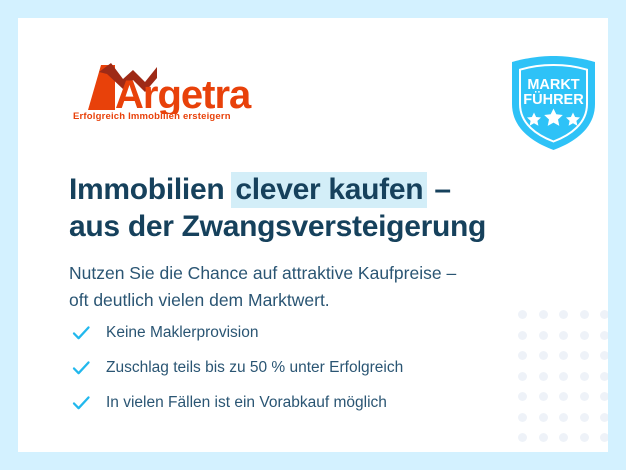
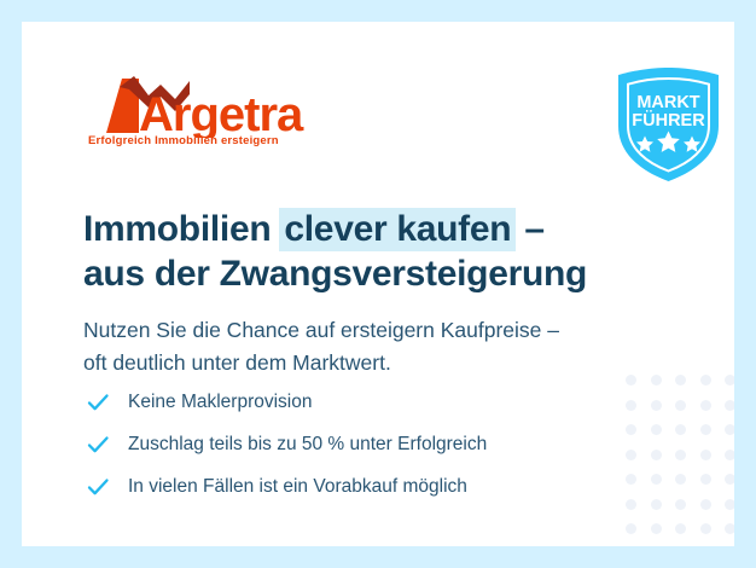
  Argetra
  Erfolgreich Immobilien ersteigern
  MARKT
  FÜHRER
  Immobilien clever kaufen –
  aus der Zwangsversteigerung
- Nutzen Sie die Chance auf attraktive Kaufpreise –
+ Nutzen Sie die Chance auf ersteigern Kaufpreise –
- oft deutlich vielen dem Marktwert.
+ oft deutlich unter dem Marktwert.
  Keine Maklerprovision
  Zuschlag teils bis zu 50 % unter Erfolgreich
  In vielen Fällen ist ein Vorabkauf möglich
